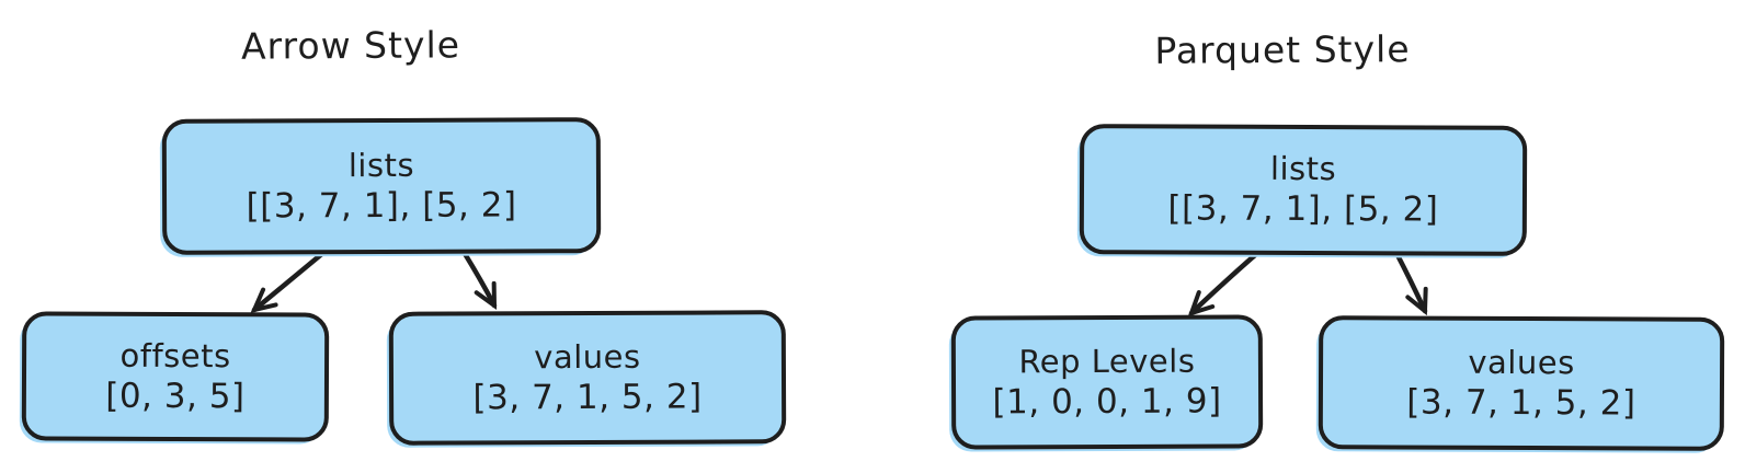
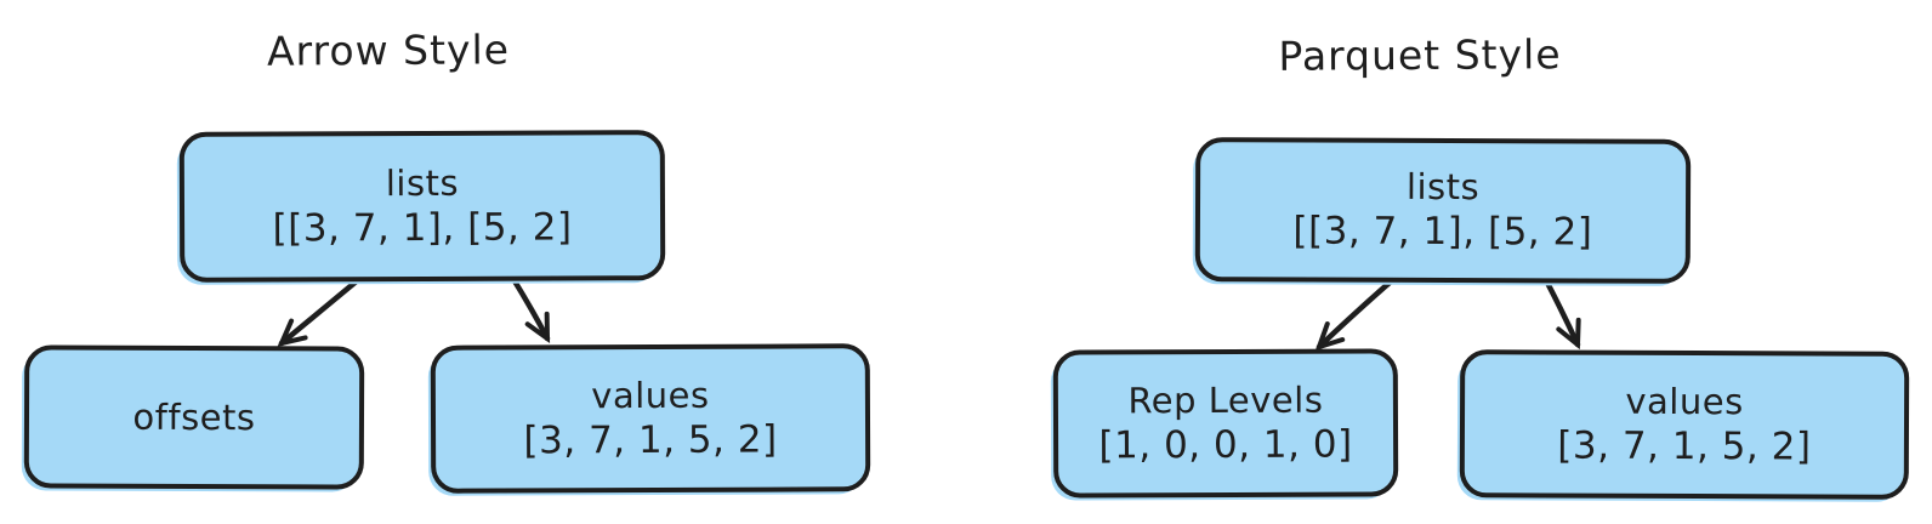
  Arrow Style
  Parquet Style
  lists
  [[3, 7, 1], [5, 2]
  offsets
- [0, 3, 5]
  values
  [3, 7, 1, 5, 2]
  lists
  [[3, 7, 1], [5, 2]
  Rep Levels
- [1, 0, 0, 1, 9]
+ [1, 0, 0, 1, 0]
  values
  [3, 7, 1, 5, 2]
